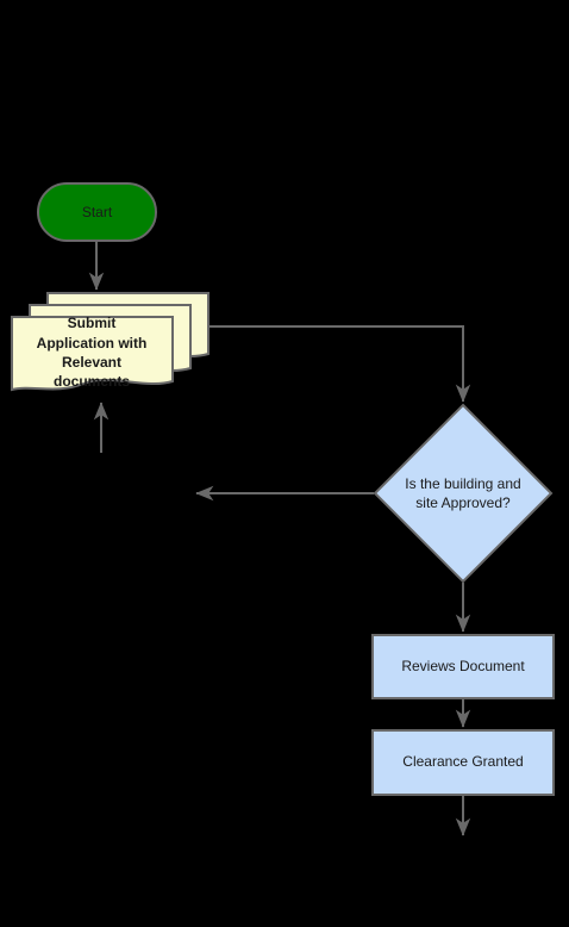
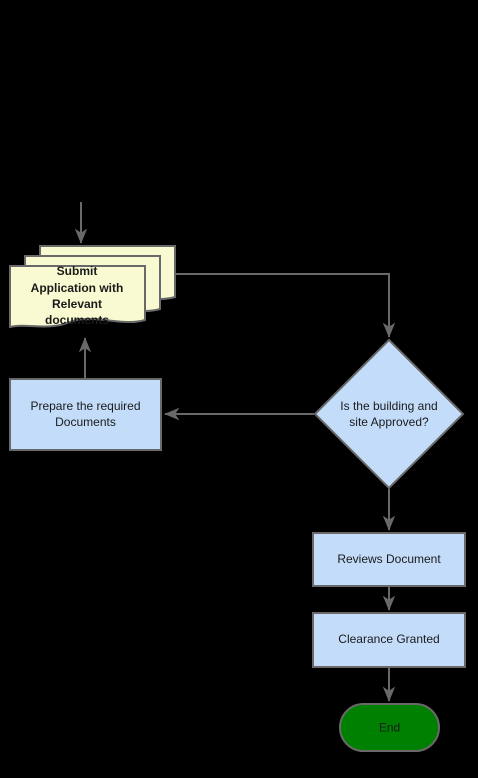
- Start
  Submit
  Application with
  Relevant
  documents
  Is the building and
  site Approved?
+ Prepare the required
+ Documents
  Reviews Document
  Clearance Granted
+ End
